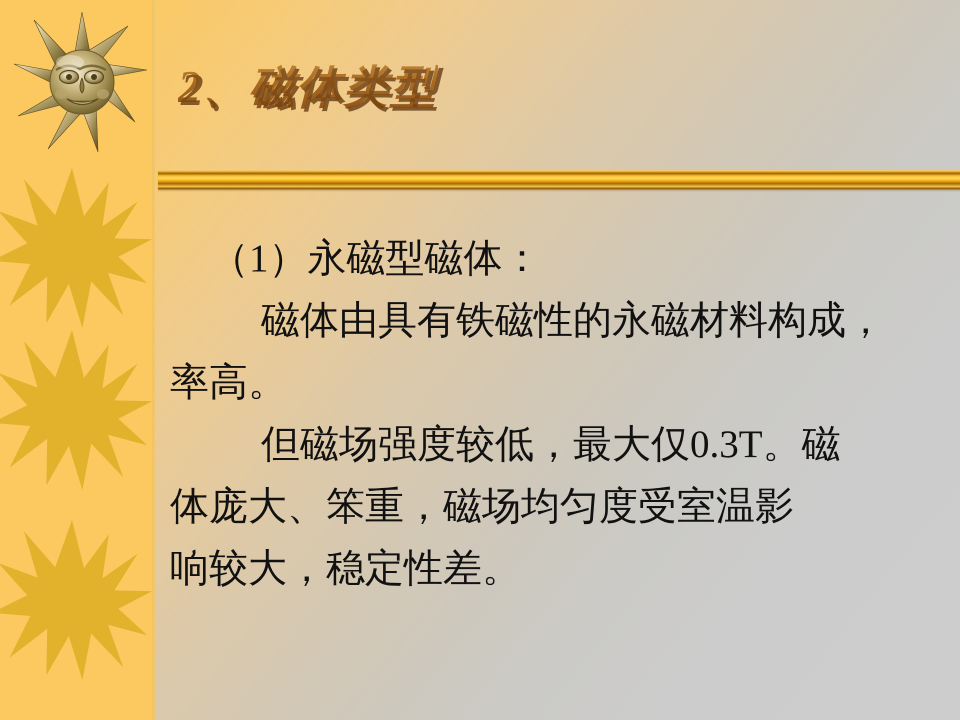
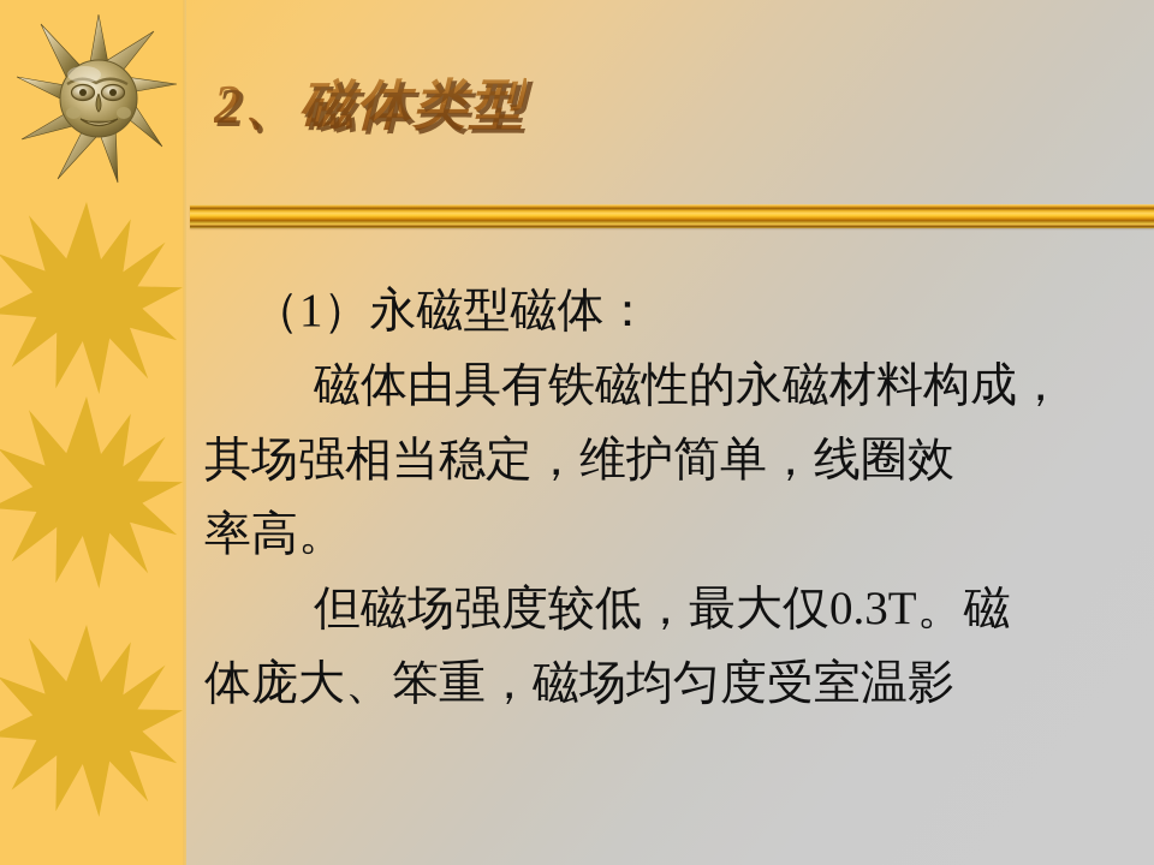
  2、磁体类型
  （1）永磁型磁体：
  磁体由具有铁磁性的永磁材料构成，
+ 其场强相当稳定，维护简单，线圈效
  率高。
  但磁场强度较低，最大仅0.3T。磁
  体庞大、笨重，磁场均匀度受室温影
- 响较大，稳定性差。
